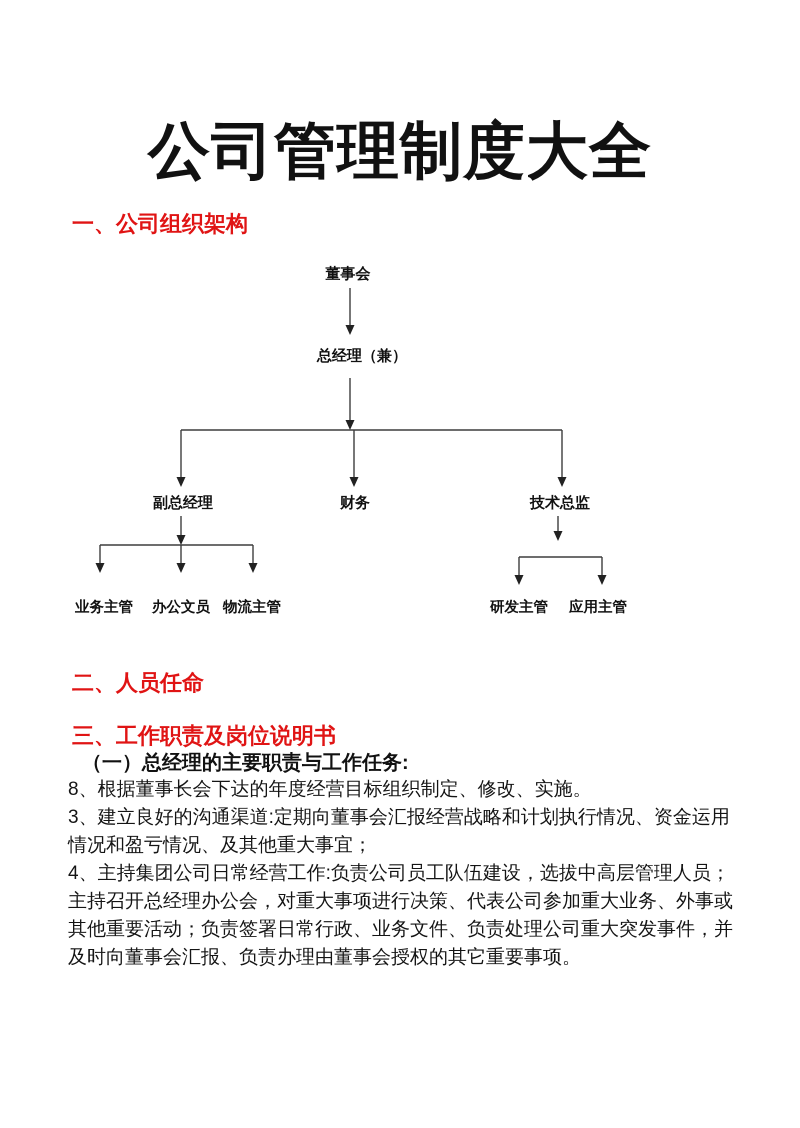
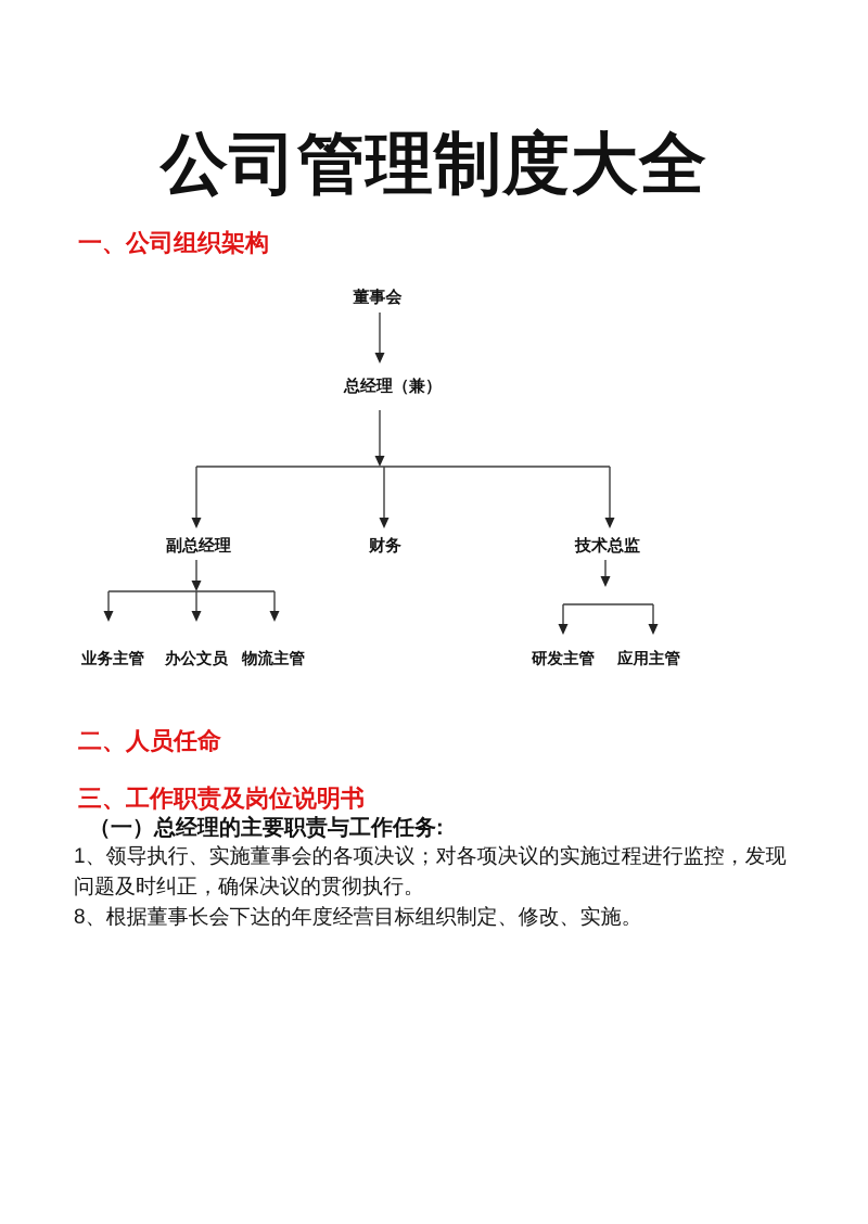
  公司管理制度大全
  一、公司组织架构
  董事会
  总经理（兼）
  副总经理
  财务
  技术总监
  业务主管
  办公文员
  物流主管
  研发主管
  应用主管
  二、人员任命
  三、工作职责及岗位说明书
  （一）总经理的主要职责与工作任务:
+ 1、领导执行、实施董事会的各项决议；对各项决议的实施过程进行监控，发现问题及时纠正，确保决议的贯彻执行。
  8、根据董事长会下达的年度经营目标组织制定、修改、实施。
- 3、建立良好的沟通渠道:定期向董事会汇报经营战略和计划执行情况、资金运用情况和盈亏情况、及其他重大事宜；
- 4、主持集团公司日常经营工作:负责公司员工队伍建设，选拔中高层管理人员；主持召开总经理办公会，对重大事项进行决策、代表公司参加重大业务、外事或其他重要活动；负责签署日常行政、业务文件、负责处理公司重大突发事件，并及时向董事会汇报、负责办理由董事会授权的其它重要事项。
